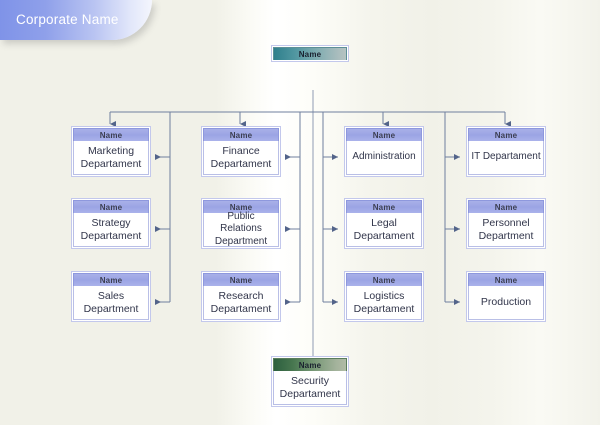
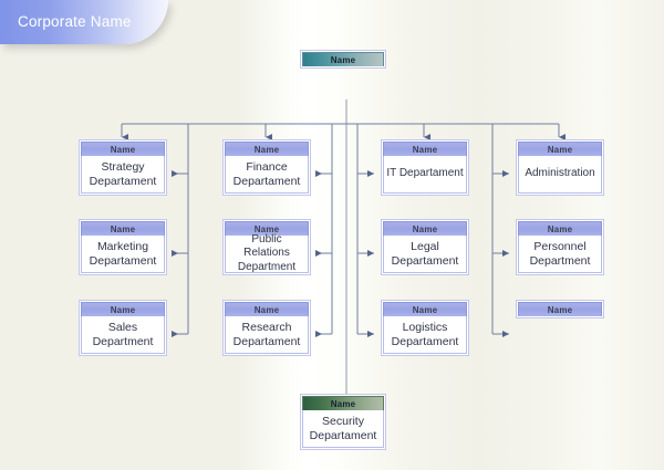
  Corporate Name
  Name
  Name
- Marketing
+ Strategy
  Departament
  Name
- Strategy
+ Marketing
  Departament
  Name
  Sales
  Department
  Name
  Finance
  Departament
  Name
  Public Relations
  Department
  Name
  Research
  Departament
  Name
- Administration
+ IT Departament
  Name
  Legal
  Departament
  Name
  Logistics
  Departament
  Name
- IT Departament
+ Administration
  Name
  Personnel
  Department
  Name
- Production
  Name
  Security
  Departament
